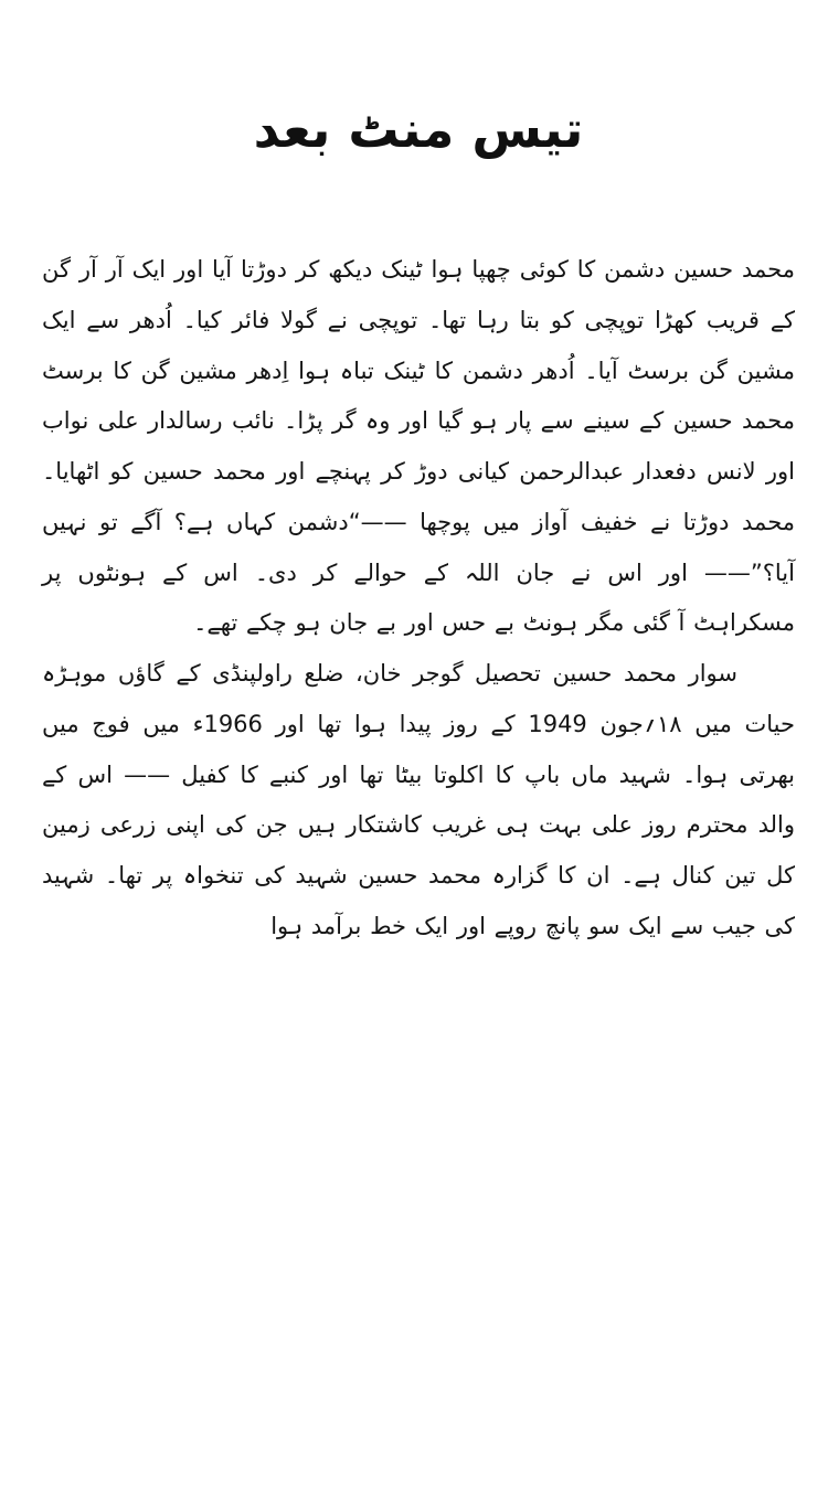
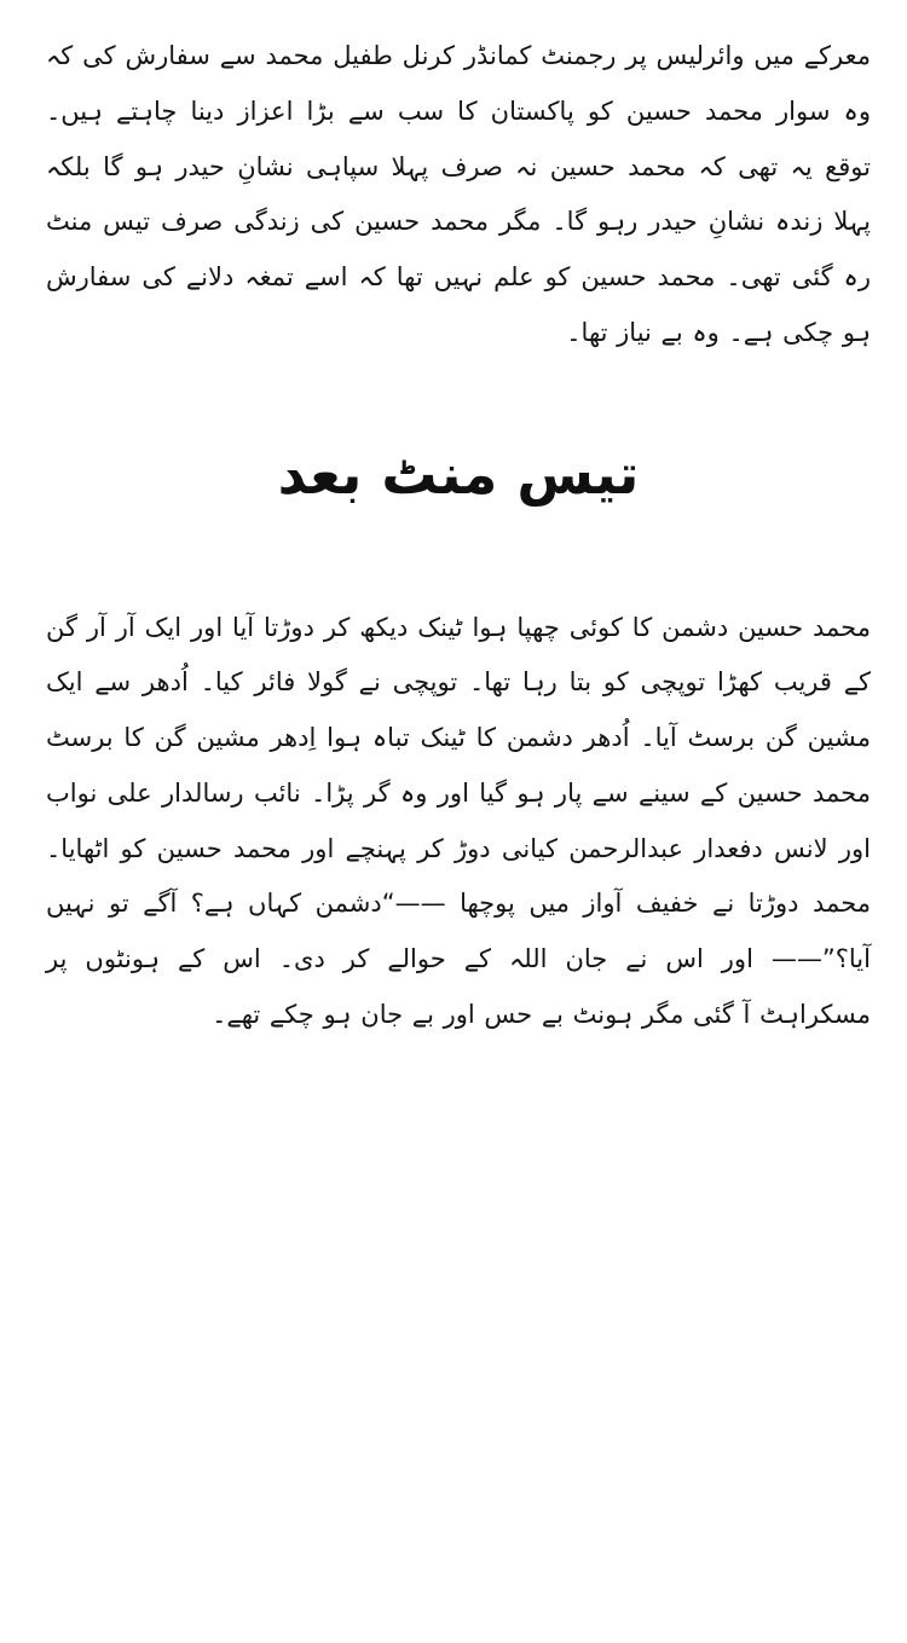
+ معرکے میں وائرلیس پر رجمنٹ کمانڈر کرنل طفیل محمد سے سفارش کی کہ وہ سوار محمد حسین کو پاکستان کا سب سے بڑا اعزاز دینا چاہتے ہیں۔ توقع یہ تھی کہ محمد حسین نہ صرف پہلا سپاہی نشانِ حیدر ہو گا بلکہ پہلا زندہ نشانِ حیدر رہو گا۔ مگر محمد حسین کی زندگی صرف تیس منٹ رہ گئی تھی۔ محمد حسین کو علم نہیں تھا کہ اسے تمغہ دلانے کی سفارش ہو چکی ہے۔ وہ بے نیاز تھا۔
  تیس منٹ بعد
  محمد حسین دشمن کا کوئی چھپا ہوا ٹینک دیکھ کر دوڑتا آیا اور ایک آر آر گن کے قریب کھڑا توپچی کو بتا رہا تھا۔ توپچی نے گولا فائر کیا۔ اُدھر سے ایک مشین گن برسٹ آیا۔ اُدھر دشمن کا ٹینک تباہ ہوا اِدھر مشین گن کا برسٹ محمد حسین کے سینے سے پار ہو گیا اور وہ گر پڑا۔ نائب رسالدار علی نواب اور لانس دفعدار عبدالرحمن کیانی دوڑ کر پہنچے اور محمد حسین کو اٹھایا۔ محمد دوڑتا نے خفیف آواز میں پوچھا ——“دشمن کہاں ہے؟ آگے تو نہیں آیا؟”—— اور اس نے جان اللہ کے حوالے کر دی۔ اس کے ہونٹوں پر مسکراہٹ آ گئی مگر ہونٹ بے حس اور بے جان ہو چکے تھے۔
- سوار محمد حسین تحصیل گوجر خان، ضلع راولپنڈی کے گاؤں موہڑہ حیات میں ۱۸؍جون 1949 کے روز پیدا ہوا تھا اور 1966ء میں فوج میں بھرتی ہوا۔ شہید ماں باپ کا اکلوتا بیٹا تھا اور کنبے کا کفیل —— اس کے والد محترم روز علی بہت ہی غریب کاشتکار ہیں جن کی اپنی زرعی زمین کل تین کنال ہے۔ ان کا گزارہ محمد حسین شہید کی تنخواہ پر تھا۔ شہید کی جیب سے ایک سو پانچ روپے اور ایک خط برآمد ہوا
